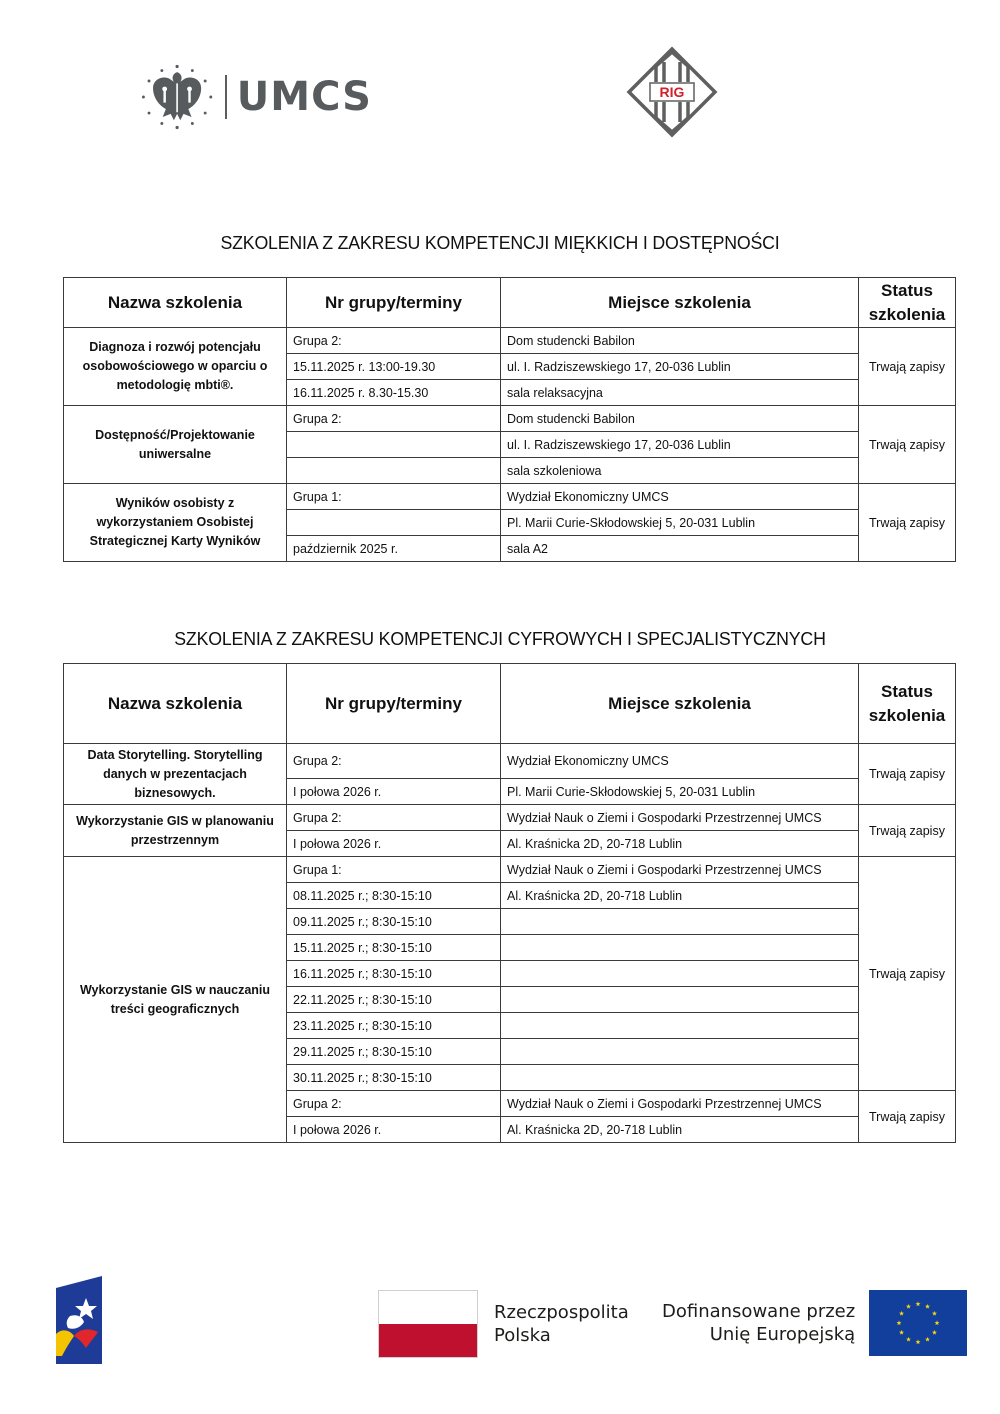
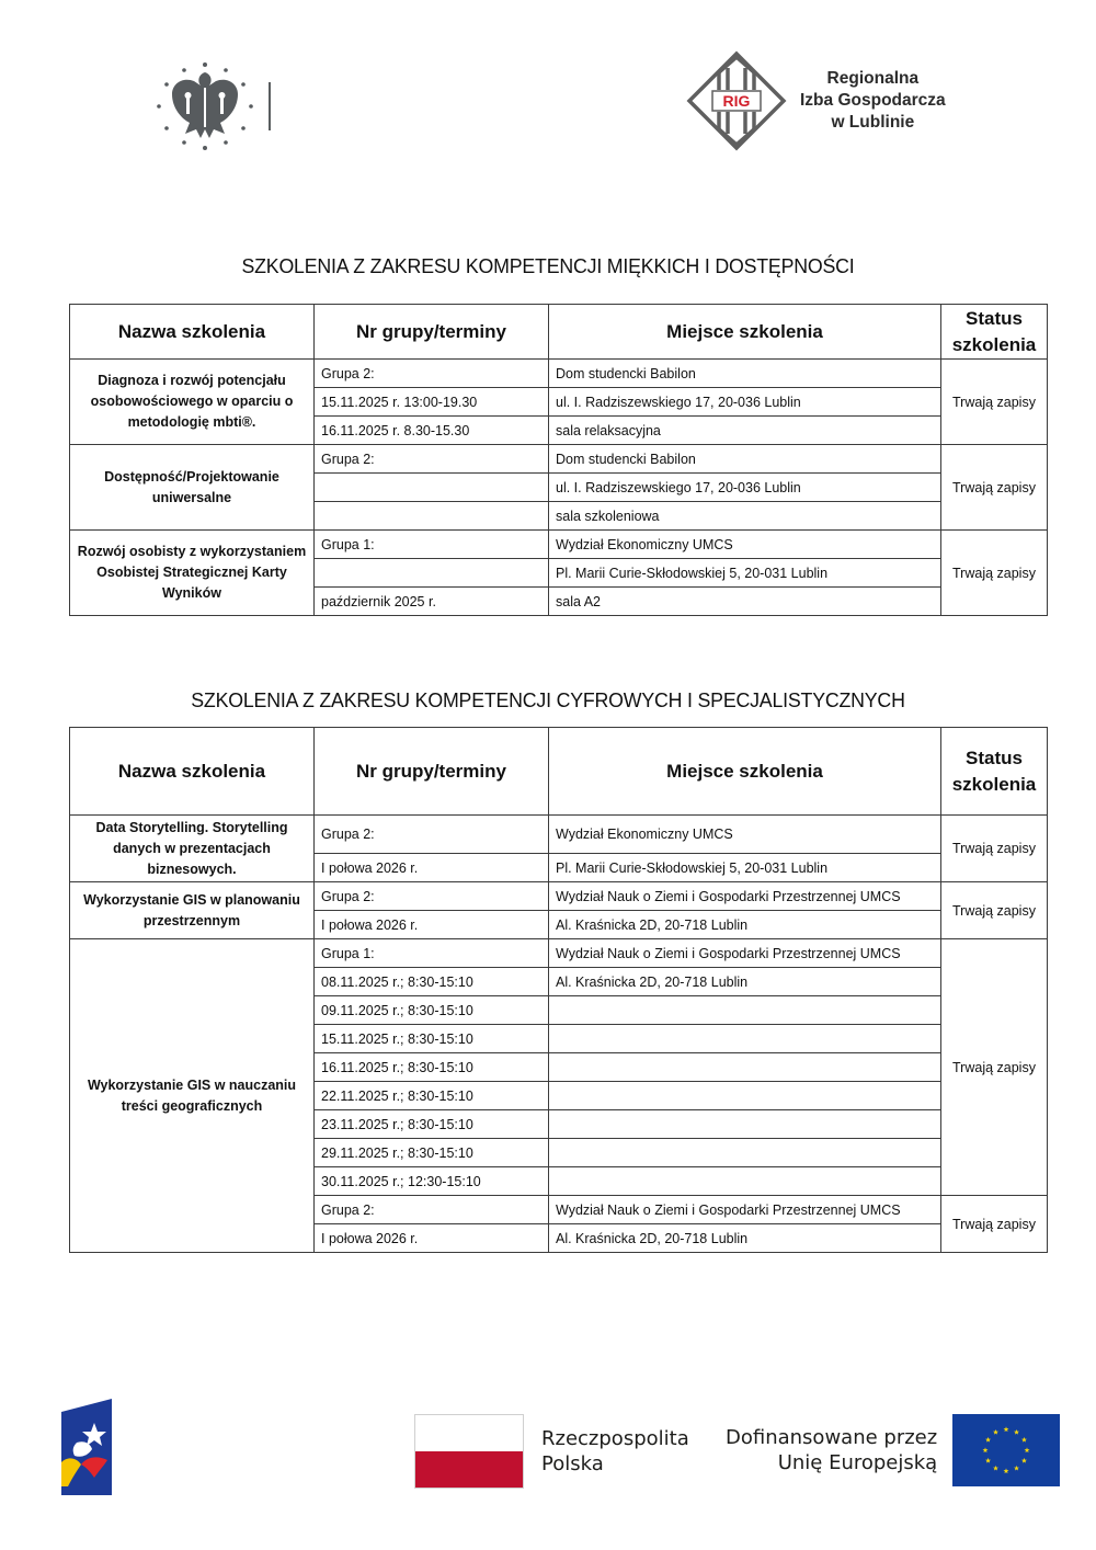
- UMCS
  RIG
+ Regionalna
+ Izba Gospodarcza
+ w Lublinie
  SZKOLENIA Z ZAKRESU KOMPETENCJI MIĘKKICH I DOSTĘPNOŚCI
  Nazwa szkolenia	Nr grupy/terminy	Miejsce szkolenia	Status szkolenia
  Diagnoza i rozwój potencjału osobowościowego w oparciu o metodologię mbti®.	Grupa 2:	Dom studencki Babilon	Trwają zapisy
  15.11.2025 r. 13:00-19.30	ul. I. Radziszewskiego 17, 20-036 Lublin
  16.11.2025 r. 8.30-15.30	sala relaksacyjna
  Dostępność/Projektowanie uniwersalne	Grupa 2:	Dom studencki Babilon	Trwają zapisy
  	ul. I. Radziszewskiego 17, 20-036 Lublin
  	sala szkoleniowa
- Wyników osobisty z wykorzystaniem Osobistej Strategicznej Karty Wyników	Grupa 1:	Wydział Ekonomiczny UMCS	Trwają zapisy
+ Rozwój osobisty z wykorzystaniem Osobistej Strategicznej Karty Wyników	Grupa 1:	Wydział Ekonomiczny UMCS	Trwają zapisy
  	Pl. Marii Curie-Skłodowskiej 5, 20-031 Lublin
  październik 2025 r.	sala A2
  SZKOLENIA Z ZAKRESU KOMPETENCJI CYFROWYCH I SPECJALISTYCZNYCH
  Nazwa szkolenia	Nr grupy/terminy	Miejsce szkolenia	Status szkolenia
  Data Storytelling. Storytelling danych w prezentacjach biznesowych.	Grupa 2:	Wydział Ekonomiczny UMCS	Trwają zapisy
  I połowa 2026 r.	Pl. Marii Curie-Skłodowskiej 5, 20-031 Lublin
  Wykorzystanie GIS w planowaniu przestrzennym	Grupa 2:	Wydział Nauk o Ziemi i Gospodarki Przestrzennej UMCS	Trwają zapisy
  I połowa 2026 r.	Al. Kraśnicka 2D, 20-718 Lublin
  Wykorzystanie GIS w nauczaniu treści geograficznych	Grupa 1:	Wydział Nauk o Ziemi i Gospodarki Przestrzennej UMCS	Trwają zapisy
  08.11.2025 r.; 8:30-15:10	Al. Kraśnicka 2D, 20-718 Lublin
  09.11.2025 r.; 8:30-15:10
  15.11.2025 r.; 8:30-15:10
  16.11.2025 r.; 8:30-15:10
  22.11.2025 r.; 8:30-15:10
  23.11.2025 r.; 8:30-15:10
  29.11.2025 r.; 8:30-15:10
- 30.11.2025 r.; 8:30-15:10
+ 30.11.2025 r.; 12:30-15:10
  Grupa 2:	Wydział Nauk o Ziemi i Gospodarki Przestrzennej UMCS	Trwają zapisy
  I połowa 2026 r.	Al. Kraśnicka 2D, 20-718 Lublin
  Rzeczpospolita
  Polska
  Dofinansowane przez
  Unię Europejską
